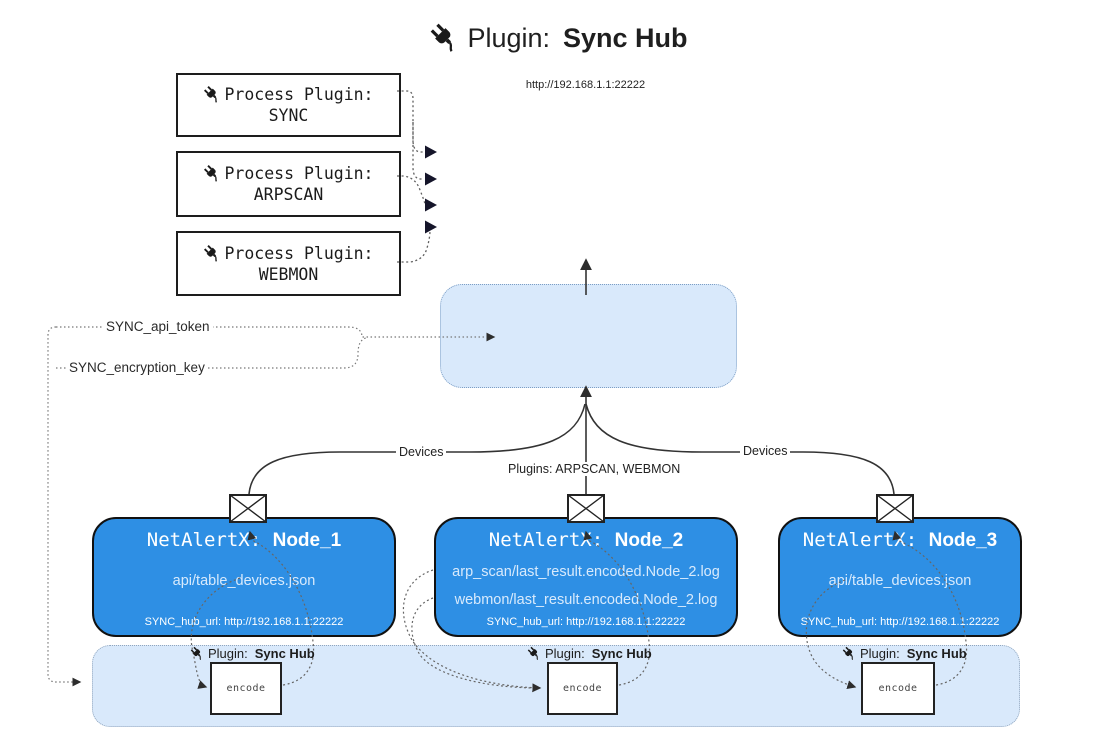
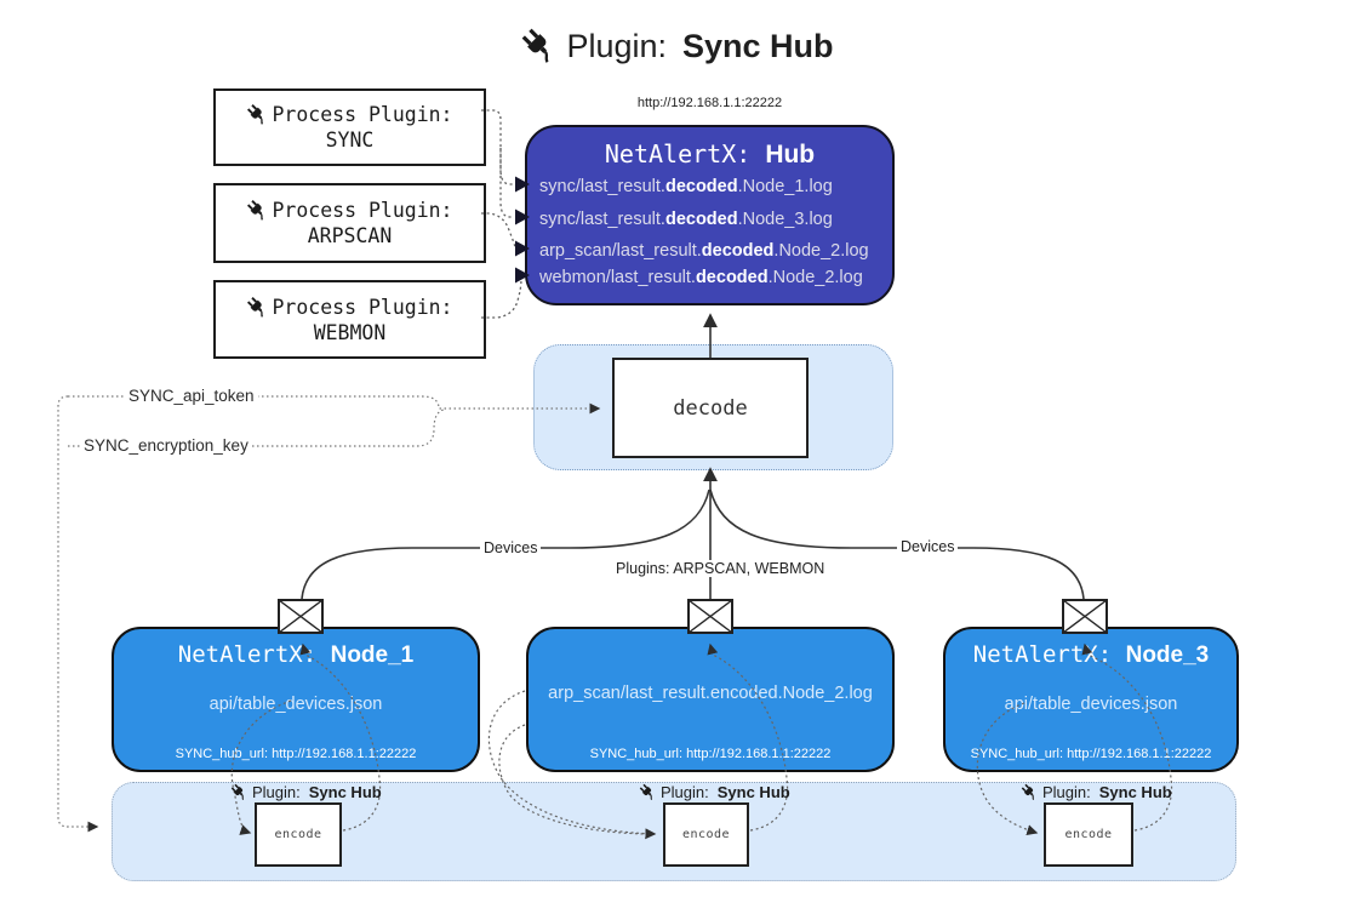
  Plugin:
  Sync Hub
  Process Plugin:
  SYNC
  Process Plugin:
  ARPSCAN
  Process Plugin:
  WEBMON
  http://192.168.1.1:22222
+ NetAlertX: Hub
+ sync/last_result.decoded.Node_1.log
+ sync/last_result.decoded.Node_3.log
+ arp_scan/last_result.decoded.Node_2.log
+ webmon/last_result.decoded.Node_2.log
+ decode
  SYNC_api_token
  SYNC_encryption_key
  Devices
  Devices
  Plugins: ARPSCAN, WEBMON
  NetAlertX: Node_1
  api/table_devices.json
  SYNC_hub_url: http://192.168.1.1:22222
- NetAlertX: Node_2
  arp_scan/last_result.encoded.Node_2.log
- webmon/last_result.encoded.Node_2.log
  SYNC_hub_url: http://192.168.1.1:22222
  NetAlertX: Node_3
  api/table_devices.json
  SYNC_hub_url: http://192.168.1.:22222
  Plugin:
  Sync Hub
  Plugin:
  Sync Hub
  Plugin:
  Sync Hub
  encode
  encode
  encode
